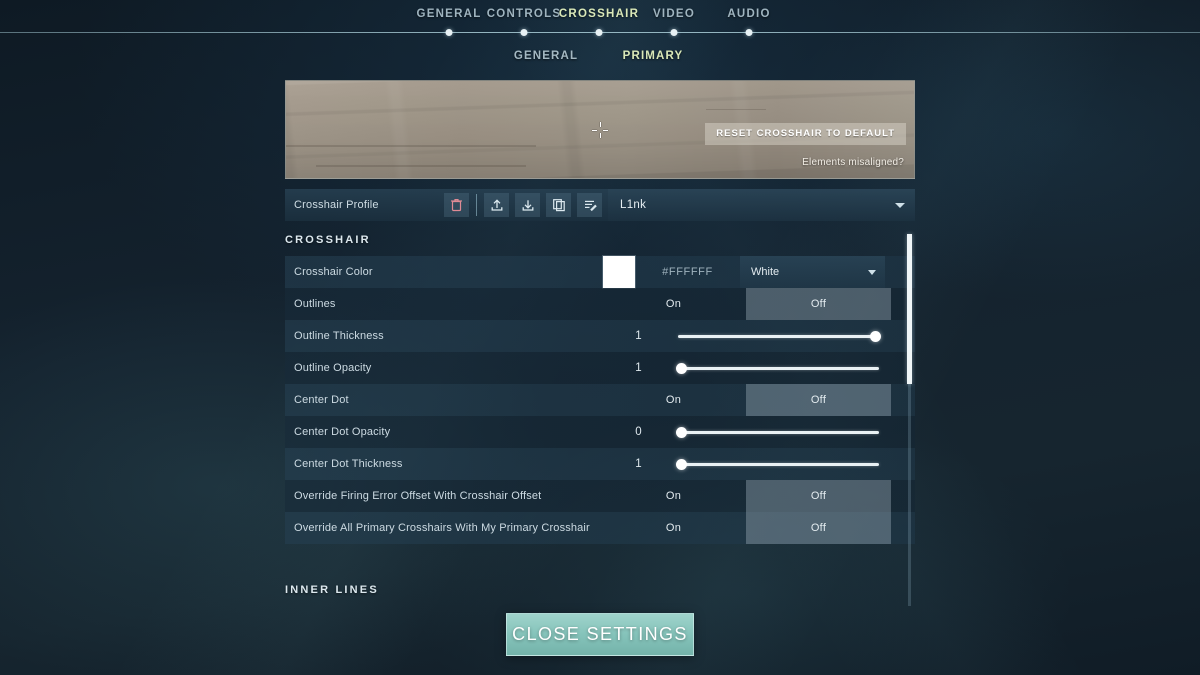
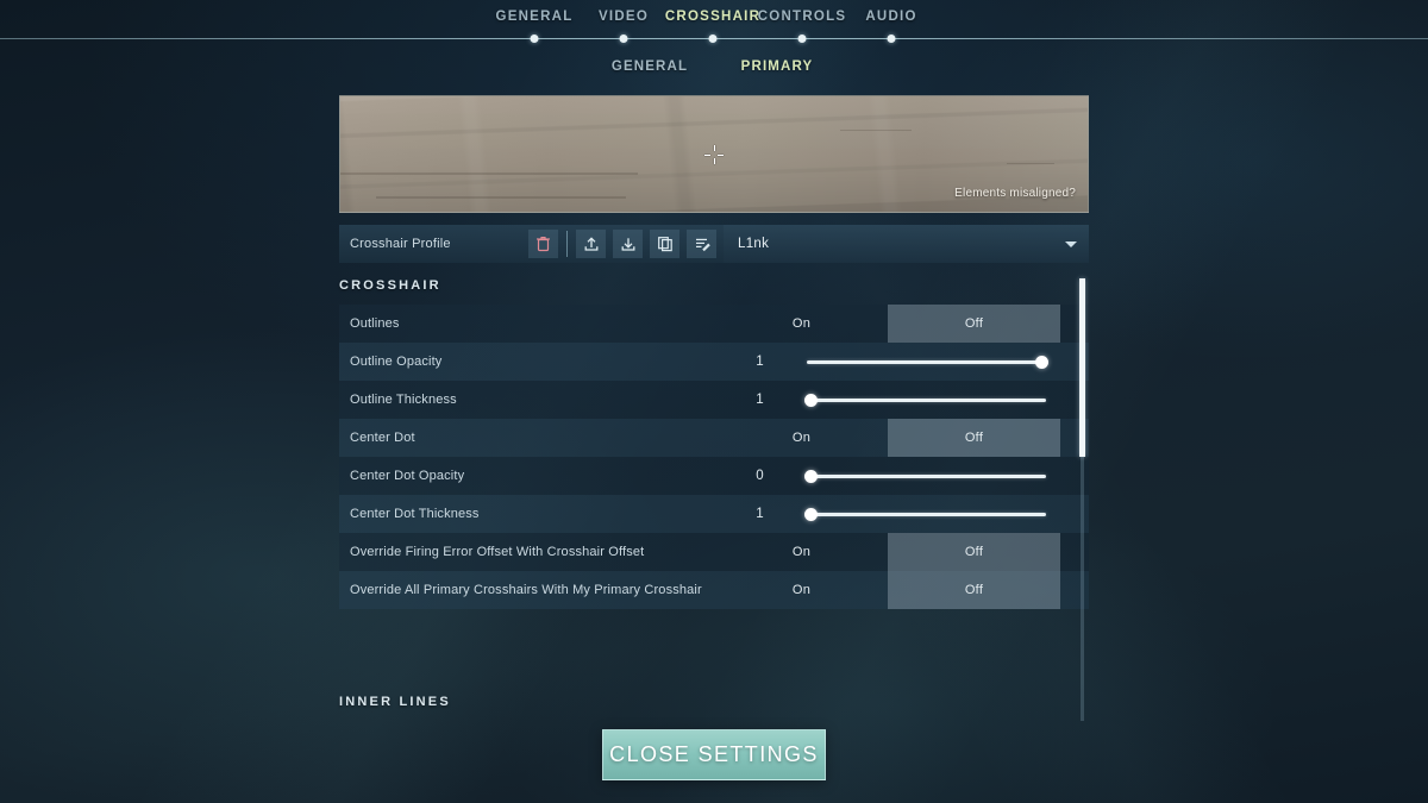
  GENERAL
- CONTROLS
+ VIDEO
  CROSSHAIR
- VIDEO
+ CONTROLS
  AUDIO
  GENERAL
  PRIMARY
- RESET CROSSHAIR TO DEFAULT
  Elements misaligned?
  Crosshair Profile
  L1nk
  CROSSHAIR
  INNER LINES
- Crosshair Color
- #FFFFFF
- White
  Outlines
  On
  Off
- Outline Thickness
+ Outline Opacity
  1
- Outline Opacity
+ Outline Thickness
  1
  Center Dot
  On
  Off
  Center Dot Opacity
  0
  Center Dot Thickness
  1
  Override Firing Error Offset With Crosshair Offset
  On
  Off
  Override All Primary Crosshairs With My Primary Crosshair
  On
  Off
  CLOSE SETTINGS
